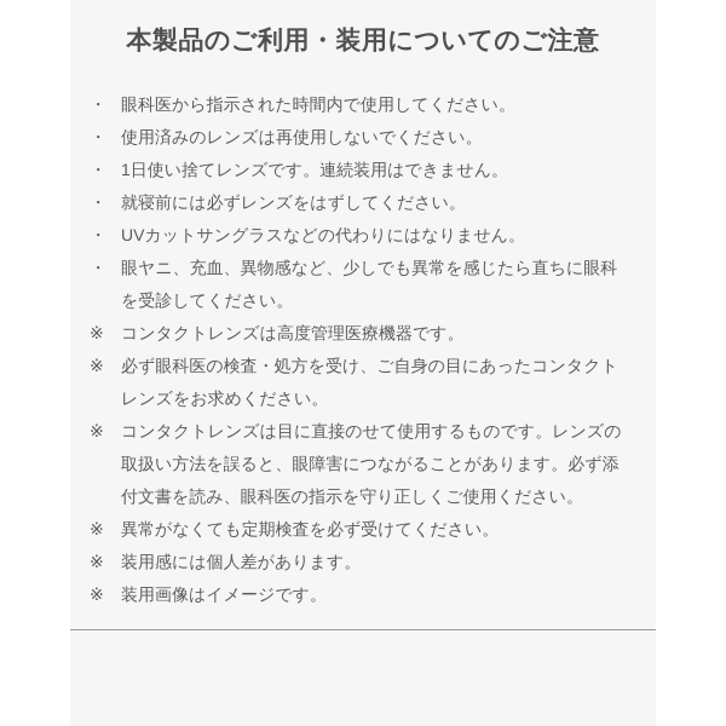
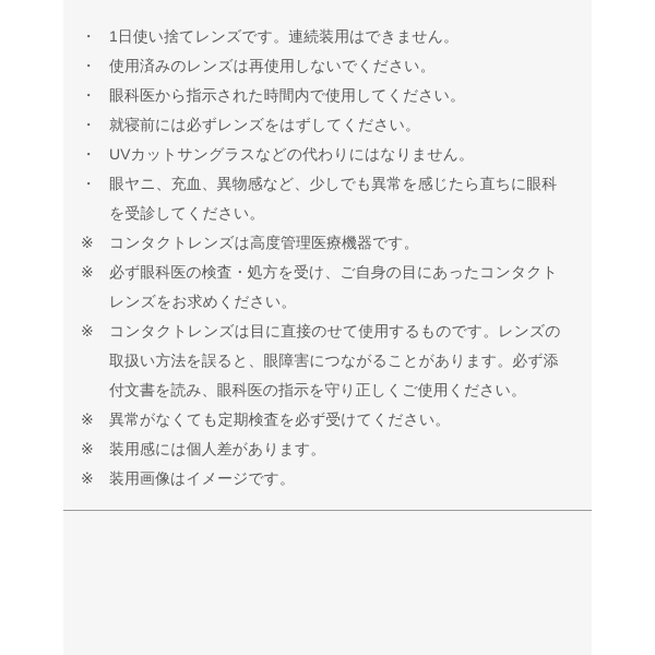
- 本製品のご利用・装用についてのご注意
  ・
- 眼科医から指示された時間内で使用してください。
+ 1日使い捨てレンズです。連続装用はできません。
  ・
  使用済みのレンズは再使用しないでください。
  ・
- 1日使い捨てレンズです。連続装用はできません。
+ 眼科医から指示された時間内で使用してください。
  ・
  就寝前には必ずレンズをはずしてください。
  ・
  UVカットサングラスなどの代わりにはなりません。
  ・
  眼ヤニ、充血、異物感など、少しでも異常を感じたら直ちに眼科を受診してください。
  ※
  コンタクトレンズは高度管理医療機器です。
  ※
  必ず眼科医の検査・処方を受け、ご自身の目にあったコンタクトレンズをお求めください。
  ※
  コンタクトレンズは目に直接のせて使用するものです。レンズの取扱い方法を誤ると、眼障害につながることがあります。必ず添付文書を読み、眼科医の指示を守り正しくご使用ください。
  ※
  異常がなくても定期検査を必ず受けてください。
  ※
  装用感には個人差があります。
  ※
  装用画像はイメージです。
